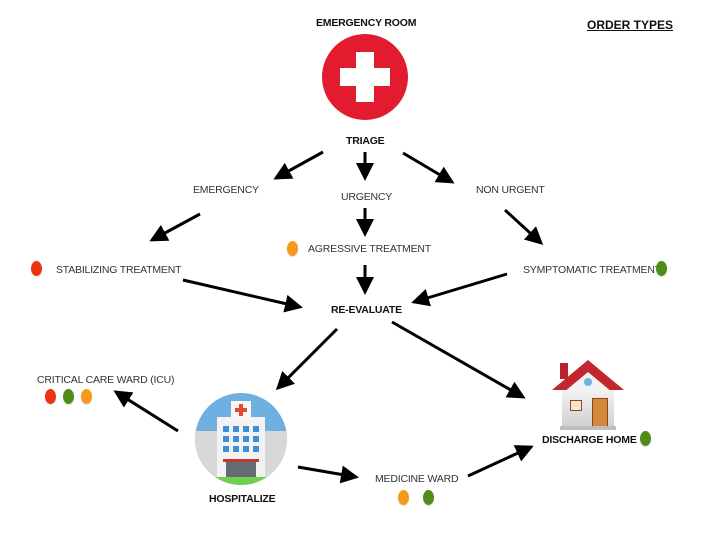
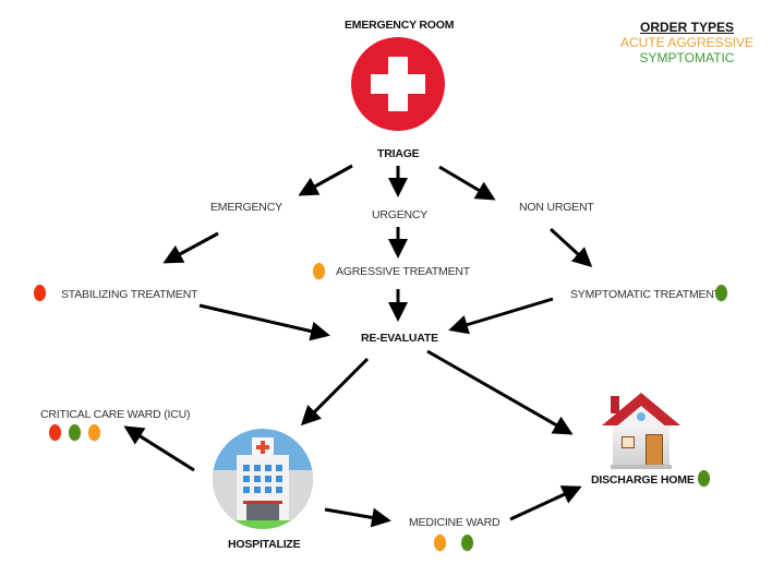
  EMERGENCY ROOM
  ORDER TYPES
+ ACUTE AGGRESSIVE
+ SYMPTOMATIC
  TRIAGE
  EMERGENCY
  URGENCY
  NON URGENT
  STABILIZING TREATMENT
  AGRESSIVE TREATMENT
  SYMPTOMATIC TREATMEN
  RE-EVALUATE
  CRITICAL CARE WARD (ICU)
  HOSPITALIZE
  MEDICINE WARD
  DISCHARGE HOME
